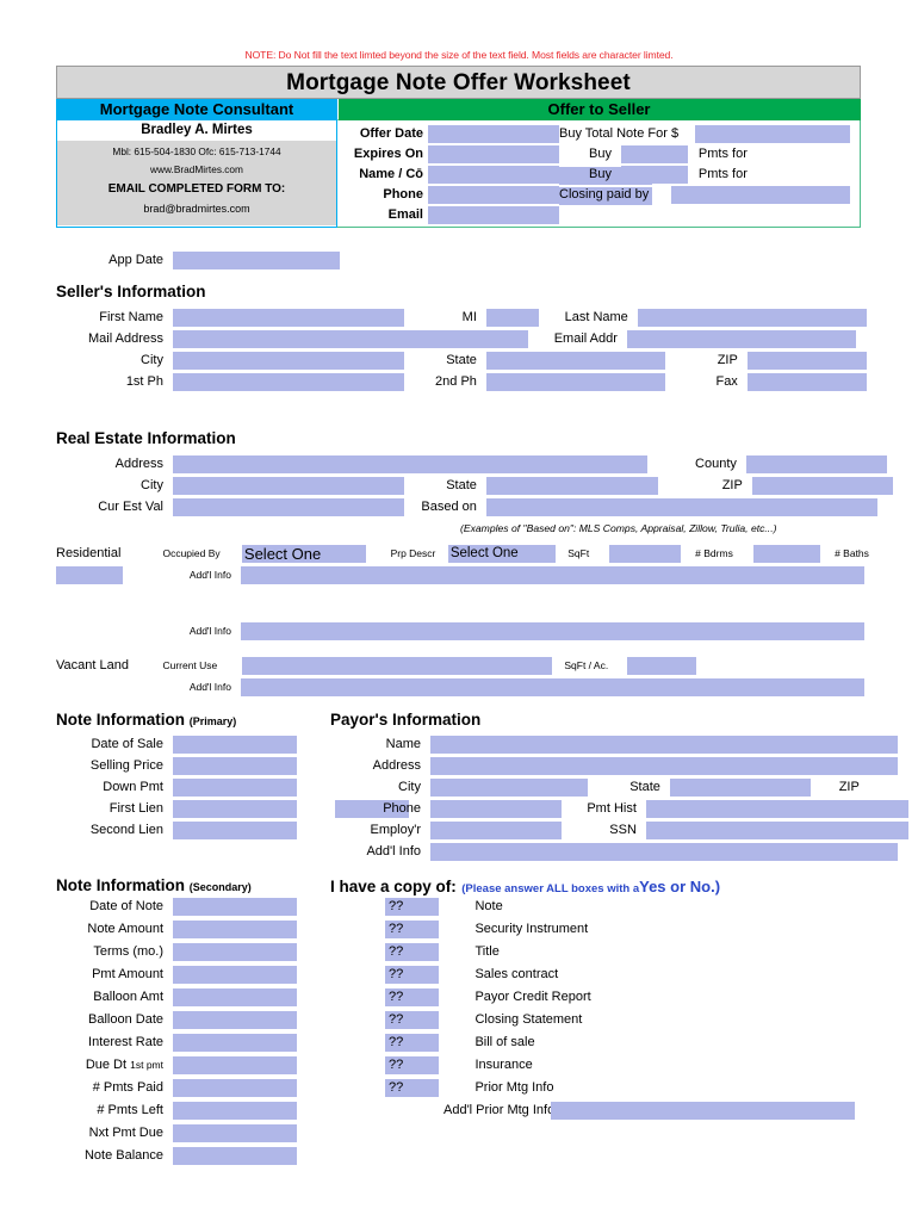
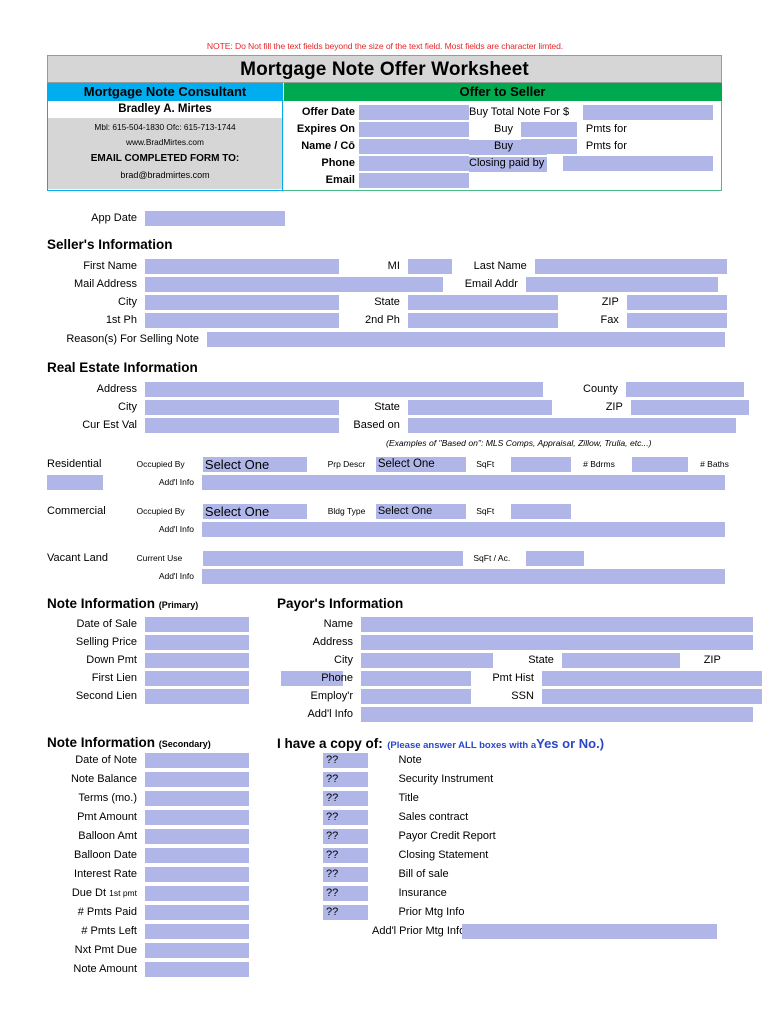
- NOTE: Do Not fill the text limted beyond the size of the text field. Most fields are character limted.
+ NOTE: Do Not fill the text fields beyond the size of the text field. Most fields are character limted.
  Mortgage Note Offer Worksheet
  Mortgage Note Consultant
  Bradley A. Mirtes
  Mbl: 615-504-1830 Ofc: 615-713-1744
  www.BradMirtes.com
  EMAIL COMPLETED FORM TO:
  brad@bradmirtes.com
  Offer to Seller
  Offer Date
  Expires On
  Name / Cō
  Phone
  Email
  Buy Total Note For $
  Buy Pmts for
  Buy Pmts for
  Closing paid by
  App Date
  Seller's Information
  First Name MI Last Name
  Mail Address Email Addr
  City State ZIP
  1st Ph 2nd Ph Fax
+ Reason(s) For Selling Note
  Real Estate Information
  Address County
  City State ZIP
  Cur Est Val Based on
  (Examples of "Based on": MLS Comps, Appraisal, Zillow, Trulia, etc...)
  Residential Occupied By Select One Prp Descr Select One SqFt # Bdrms # Baths
  Add'l Info
+ Commercial Occupied By Select One Bldg Type Select One SqFt
  Add'l Info
  Vacant Land Current Use SqFt / Ac.
  Add'l Info
  Note Information (Primary)
  Date of Sale
  Selling Price
  Down Pmt
  First Lien
  Second Lien
  Payor's Information
  Name
  Address
  City State ZIP
  Phone Pmt Hist
  Employ'r SSN
  Add'l Info
  Note Information (Secondary)
  Date of Note
- Note Amount
+ Note Balance
  Terms (mo.)
  Pmt Amount
  Balloon Amt
  Balloon Date
  Interest Rate
  Due Dt 1st pmt
  # Pmts Paid
  # Pmts Left
  Nxt Pmt Due
- Note Balance
+ Note Amount
  I have a copy of: (Please answer ALL boxes with aYes or No.)
  ?? Note
  ?? Security Instrument
  ?? Title
  ?? Sales contract
  ?? Payor Credit Report
  ?? Closing Statement
  ?? Bill of sale
  ?? Insurance
  ?? Prior Mtg Info
  Add'l Prior Mtg Inf
